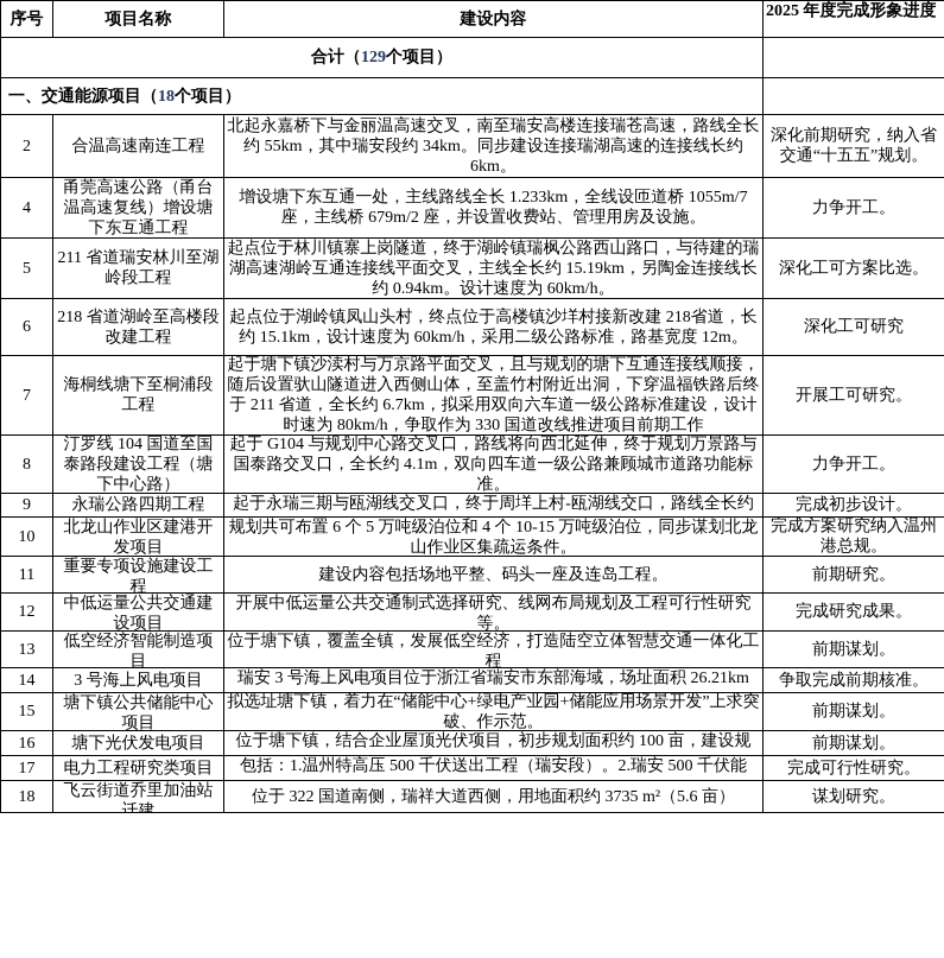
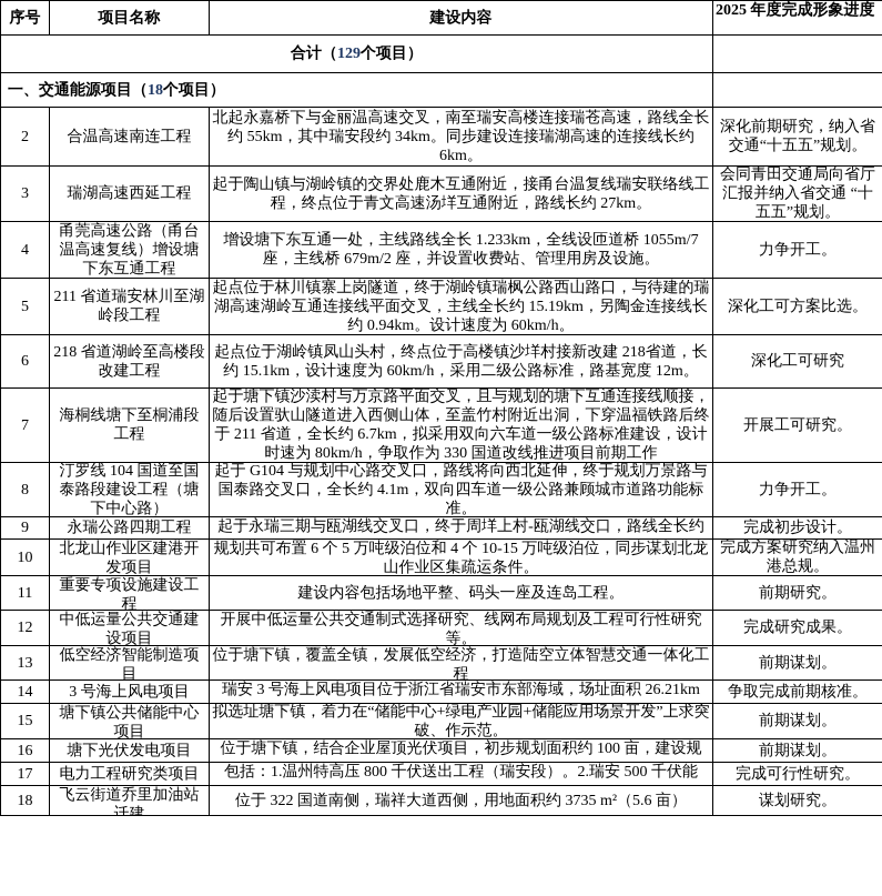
  序号	项目名称	建设内容	2025 年度完成形象进度
  合计（129 个项目）
  一、交通能源项目（18 个项目）
  2	合温高速南连工程	北起永嘉桥下与金丽温高速交叉，南至瑞安高楼连接瑞苍高速，路线全长约 55km，其中瑞安段约 34km。同步建设连接瑞湖高速的连接线长约 6km。	深化前期研究，纳入省交通“十五五”规划。
+ 3	瑞湖高速西延工程	起于陶山镇与湖岭镇的交界处鹿木互通附近，接甬台温复线瑞安联络线工程，终点位于青文高速汤垟互通附近，路线长约 27km。	会同青田交通局向省厅汇报并纳入省交通 “十五五”规划。
  4	甬莞高速公路（甬台温高速复线）增设塘下东互通工程	增设塘下东互通一处，主线路线全长 1.233km，全线设匝道桥 1055m/7 座，主线桥 679m/2 座，并设置收费站、管理用房及设施。	力争开工。
  5	211 省道瑞安林川至湖岭段工程	起点位于林川镇寨上岗隧道，终于湖岭镇瑞枫公路西山路口，与待建的瑞湖高速湖岭互通连接线平面交叉，主线全长约 15.19km，另陶金连接线长约 0.94km。设计速度为 60km/h。	深化工可方案比选。
  6	218 省道湖岭至高楼段改建工程	起点位于湖岭镇凤山头村，终点位于高楼镇沙垟村接新改建 218省道，长约 15.1km，设计速度为 60km/h，采用二级公路标准，路基宽度 12m。	深化工可研究
  7	海桐线塘下至桐浦段工程	起于塘下镇沙渎村与万京路平面交叉，且与规划的塘下互通连接线顺接，随后设置驮山隧道进入西侧山体，至盖竹村附近出洞，下穿温福铁路后终于 211 省道，全长约 6.7km，拟采用双向六车道一级公路标准建设，设计时速为 80km/h，争取作为 330 国道改线推进项目前期工作	开展工可研究。
  8	汀罗线 104 国道至国泰路段建设工程（塘下中心路）	起于 G104 与规划中心路交叉口，路线将向西北延伸，终于规划万景路与国泰路交叉口，全长约 4.1m，双向四车道一级公路兼顾城市道路功能标准。	力争开工。
  9	永瑞公路四期工程	起于永瑞三期与瓯湖线交叉口，终于周垟上村-瓯湖线交口，路线全长约	完成初步设计。
  10	北龙山作业区建港开发项目	规划共可布置 6 个 5 万吨级泊位和 4 个 10-15 万吨级泊位，同步谋划北龙山作业区集疏运条件。	完成方案研究纳入温州港总规。
  11	重要专项设施建设工程	建设内容包括场地平整、码头一座及连岛工程。	前期研究。
  12	中低运量公共交通建设项目	开展中低运量公共交通制式选择研究、线网布局规划及工程可行性研究等。	完成研究成果。
  13	低空经济智能制造项目	位于塘下镇，覆盖全镇，发展低空经济，打造陆空立体智慧交通一体化工程	前期谋划。
  14	3 号海上风电项目	瑞安 3 号海上风电项目位于浙江省瑞安市东部海域，场址面积 26.21km	争取完成前期核准。
  15	塘下镇公共储能中心项目	拟选址塘下镇，着力在“储能中心+绿电产业园+储能应用场景开发”上求突破、作示范。	前期谋划。
  16	塘下光伏发电项目	位于塘下镇，结合企业屋顶光伏项目，初步规划面积约 100 亩，建设规	前期谋划。
- 17	电力工程研究类项目	包括：1.温州特高压 500 千伏送出工程（瑞安段）。2.瑞安 500 千伏能	完成可行性研究。
+ 17	电力工程研究类项目	包括：1.温州特高压 800 千伏送出工程（瑞安段）。2.瑞安 500 千伏能	完成可行性研究。
  18	飞云街道乔里加油站迁建	位于 322 国道南侧，瑞祥大道西侧，用地面积约 3735 m²（5.6 亩）	谋划研究。
